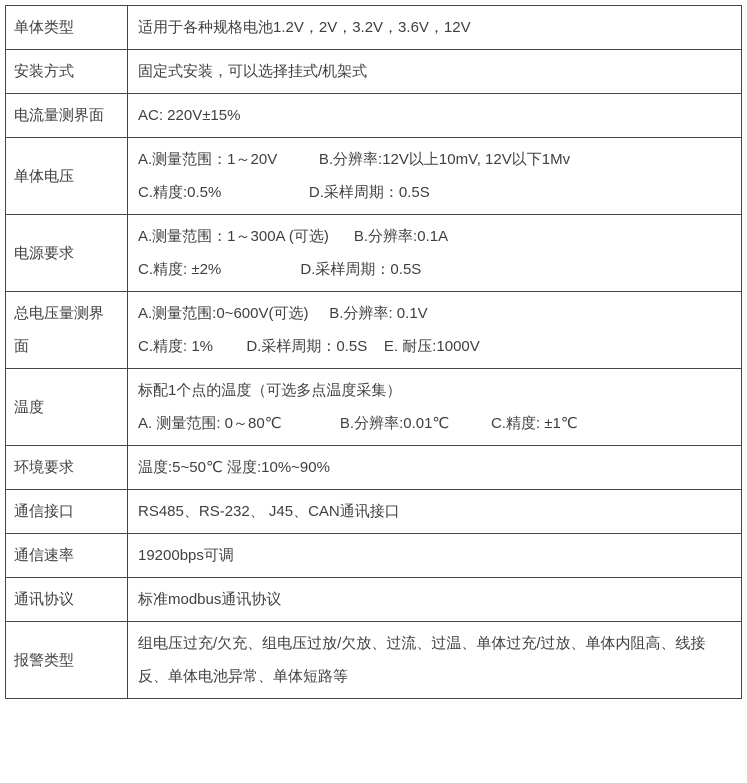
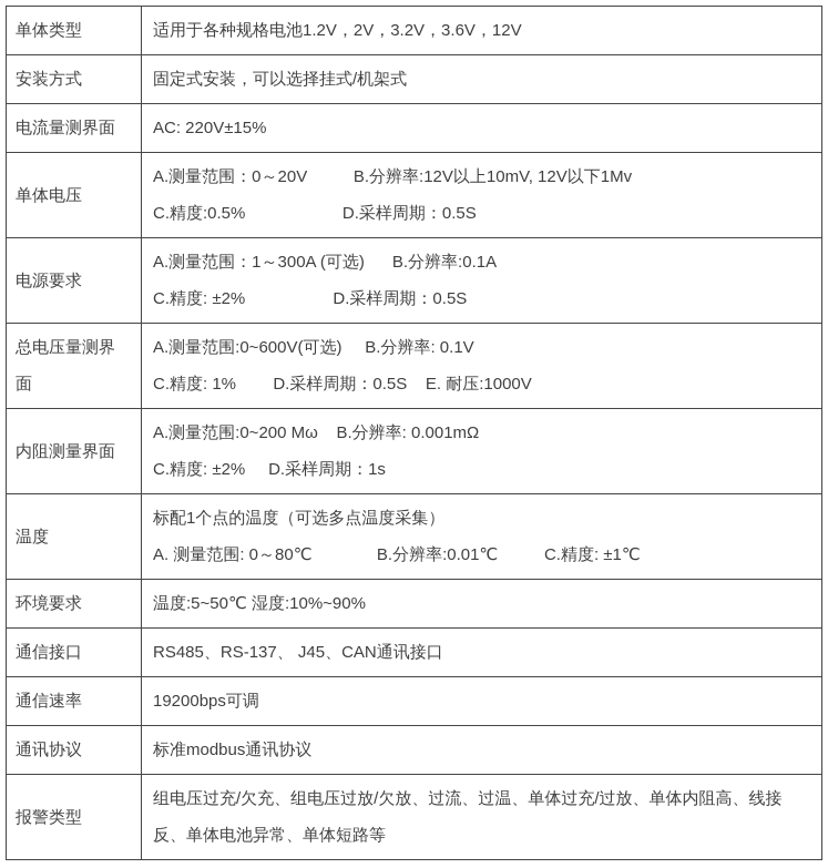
  单体类型	适用于各种规格电池1.2V，2V，3.2V，3.6V，12V
  安装方式	固定式安装，可以选择挂式/机架式
  电流量测界面	AC: 220V±15%
- 单体电压	A.测量范围：1～20V B.分辨率:12V以上10mV, 12V以下1Mv C.精度:0.5% D.采样周期：0.5S
+ 单体电压	A.测量范围：0～20V B.分辨率:12V以上10mV, 12V以下1Mv C.精度:0.5% D.采样周期：0.5S
  电源要求	A.测量范围：1～300A (可选) B.分辨率:0.1A C.精度: ±2% D.采样周期：0.5S
  总电压量测界面	A.测量范围:0~600V(可选) B.分辨率: 0.1V C.精度: 1% D.采样周期：0.5S E. 耐压:1000V
+ 内阻测量界面	A.测量范围:0~200 Mω B.分辨率: 0.001mΩ C.精度: ±2% D.采样周期：1s
  温度	标配1个点的温度（可选多点温度采集） A. 测量范围: 0～80℃ B.分辨率:0.01℃ C.精度: ±1℃
  环境要求	温度:5~50℃ 湿度:10%~90%
- 通信接口	RS485、RS-232、 J45、CAN通讯接口
+ 通信接口	RS485、RS-137、 J45、CAN通讯接口
  通信速率	19200bps可调
  通讯协议	标准modbus通讯协议
  报警类型	组电压过充/欠充、组电压过放/欠放、过流、过温、单体过充/过放、单体内阻高、线接反、单体电池异常、单体短路等
